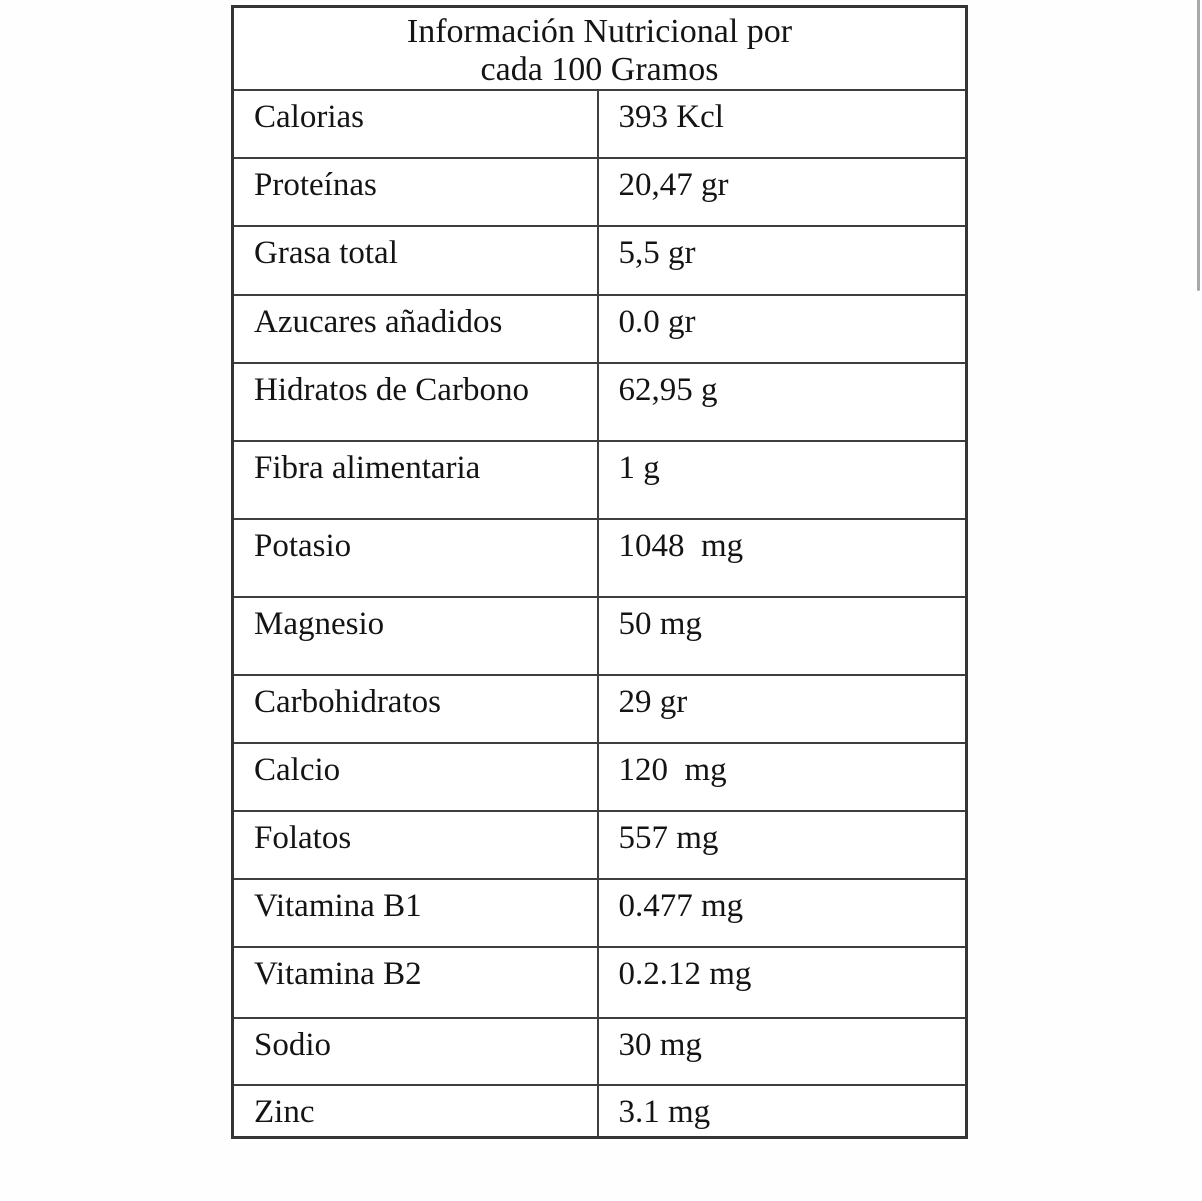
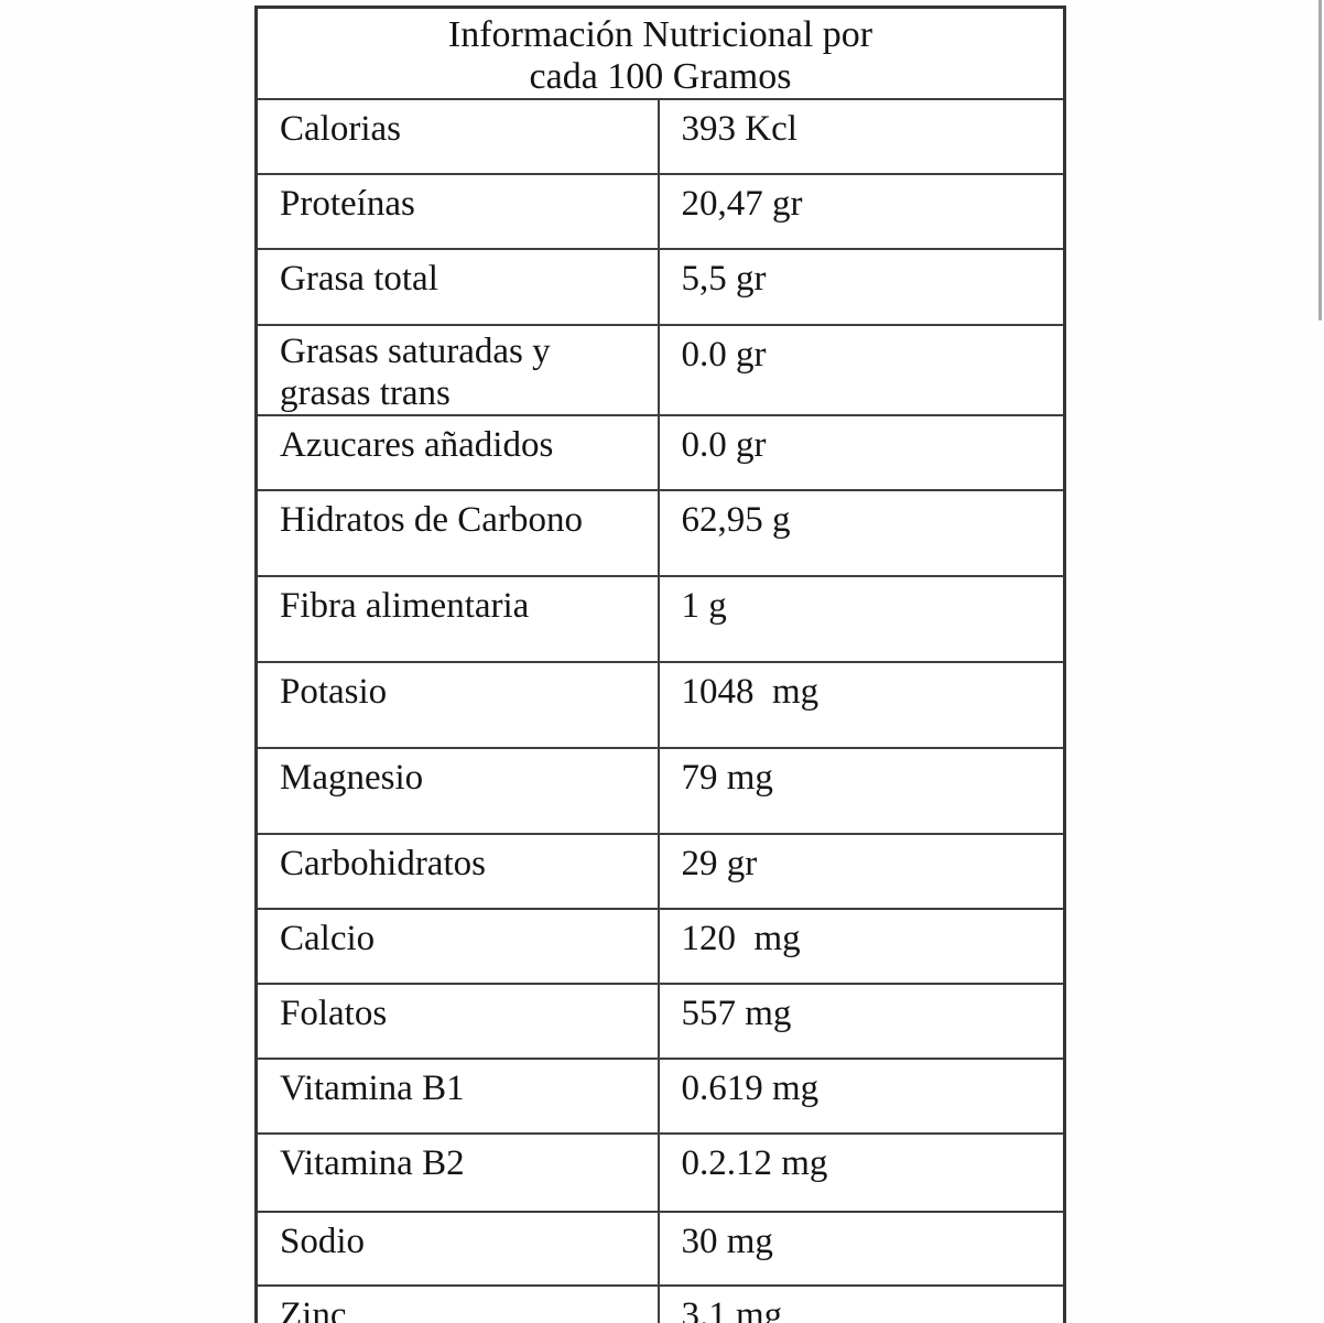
  Información Nutricional por cada 100 Gramos
  Calorias	393 Kcl
  Proteínas	20,47 gr
  Grasa total	5,5 gr
+ Grasas saturadas y grasas trans	0.0 gr
  Azucares añadidos	0.0 gr
  Hidratos de Carbono	62,95 g
  Fibra alimentaria	1 g
  Potasio	1048 mg
- Magnesio	50 mg
+ Magnesio	79 mg
  Carbohidratos	29 gr
  Calcio	120 mg
  Folatos	557 mg
- Vitamina B1	0.477 mg
+ Vitamina B1	0.619 mg
  Vitamina B2	0.2.12 mg
  Sodio	30 mg
  Zinc	3.1 mg
